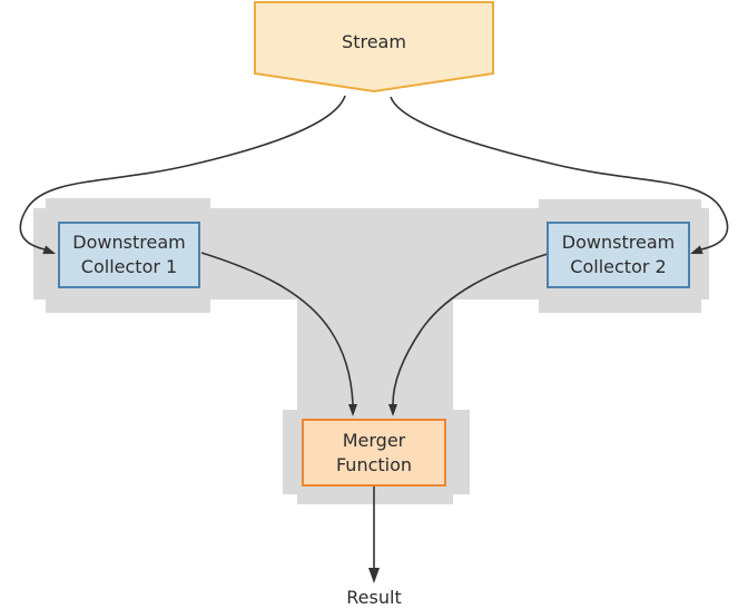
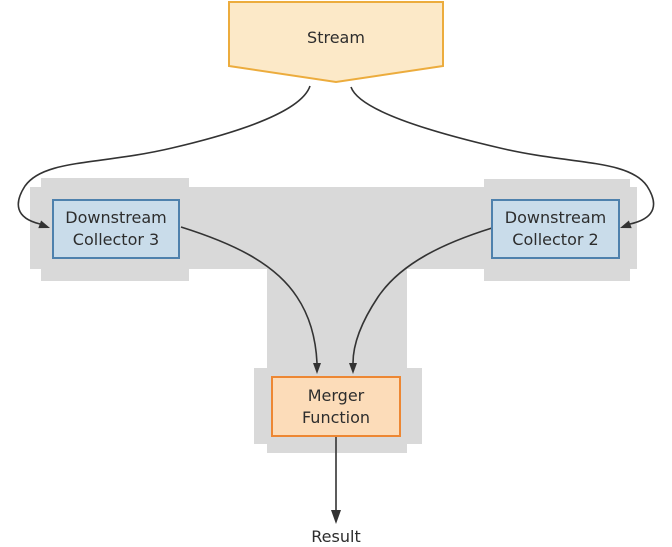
  Stream
  Downstream
- Collector 1
+ Collector 3
  Downstream
  Collector 2
  Merger
  Function
  Result
